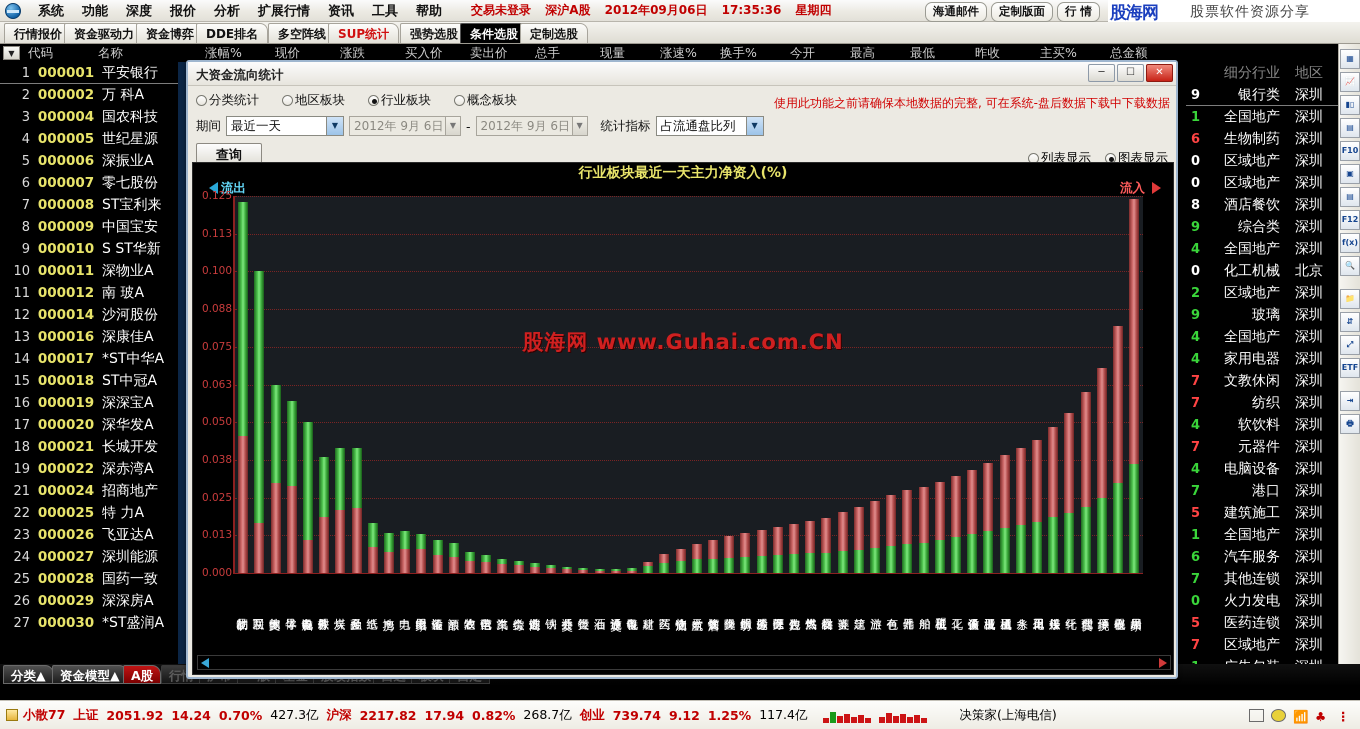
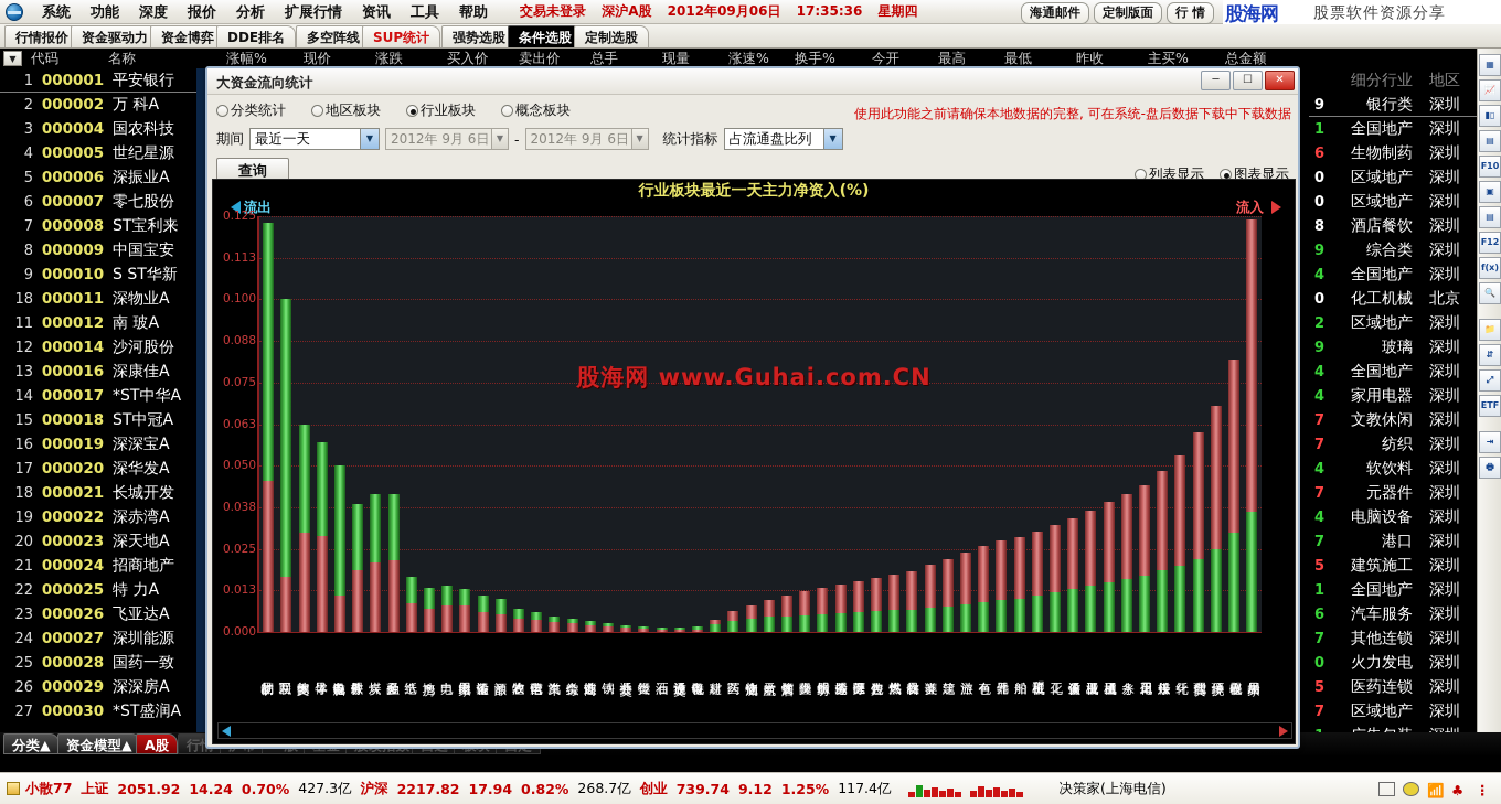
  系统
  功能
  深度
  报价
  分析
  扩展行情
  资讯
  工具
  帮助
  交易未登录 深沪A股 2012年09月06日 17:35:36 星期四
  海通邮件
  定制版面
  行 情
  股海网
  股票软件资源分享
  行情报价
  资金驱动力
  资金博弈
  DDE排名
  多空阵线
  SUP统计
  强势选股
  条件选股
  定制选股
  ▼
  代码
  名称
  涨幅%
  现价
  涨跌
  买入价
  卖出价
  总手
  现量
  涨速%
  换手%
  今开
  最高
  最低
  昨收
  主买%
  总金额
  1 000001 平安银行
  2 000002 万 科A
  3 000004 国农科技
  4 000005 世纪星源
  5 000006 深振业A
  6 000007 零七股份
  7 000008 ST宝利来
  8 000009 中国宝安
  9 000010 S ST华新
- 10 000011 深物业A
+ 18 000011 深物业A
  11 000012 南 玻A
  12 000014 沙河股份
  13 000016 深康佳A
  14 000017 *ST中华A
  15 000018 ST中冠A
  16 000019 深深宝A
  17 000020 深华发A
  18 000021 长城开发
  19 000022 深赤湾A
+ 20 000023 深天地A
  21 000024 招商地产
  22 000025 特 力A
  23 000026 飞亚达A
  24 000027 深圳能源
  25 000028 国药一致
  26 000029 深深房A
  27 000030 *ST盛润A
  细分行业 地区
  9 银行类 深圳
  1 全国地产 深圳
  6 生物制药 深圳
  0 区域地产 深圳
  0 区域地产 深圳
  8 酒店餐饮 深圳
  9 综合类 深圳
  4 全国地产 深圳
  0 化工机械 北京
  2 区域地产 深圳
  9 玻璃 深圳
  4 全国地产 深圳
  4 家用电器 深圳
  7 文教休闲 深圳
  7 纺织 深圳
  4 软饮料 深圳
  7 元器件 深圳
  4 电脑设备 深圳
  7 港口 深圳
  5 建筑施工 深圳
  1 全国地产 深圳
  6 汽车服务 深圳
  7 其他连锁 深圳
  0 火力发电 深圳
  5 医药连锁 深圳
  7 区域地产 深圳
  ▦
  📈
  ▮▯
  ▤
  F10
  ▣
  ▤
  F12
  f(x)
  🔍
  📁
  ⇵
  ⤢
  ETF
  ⇥
  🖶
  分类▲
  资金模型▲
  A股
  小散77
  上证
  2051.92
  14.24
  0.70%
  427.3亿
  沪深
  2217.82
  17.94
  0.82%
  268.7亿
  创业
  739.74
  9.12
  1.25%
  117.4亿
  决策家(上海电信)
  📶
  ♣
  ⋮
  大资金流向统计
  ─
  ☐
  ✕
  分类统计
  地区板块
  行业板块
  概念板块
  使用此功能之前请确保本地数据的完整, 可在系统-盘后数据下载中下载数据
  期间
  最近一天
  ▼
  2012年 9月 6日
  ▼
  -
  2012年 9月 6日
  ▼
  统计指标
  占流通盘比列
  ▼
  查询
  列表显示
  图表显示
  行业板块最近一天主力净资入(%)
  流出
  流入
  0.000
  0.013
  0.025
  0.038
  0.050
  0.063
  0.075
  0.088
  0.100
  0.113
  0.125
  股海网 www.Guhai.com.CN
